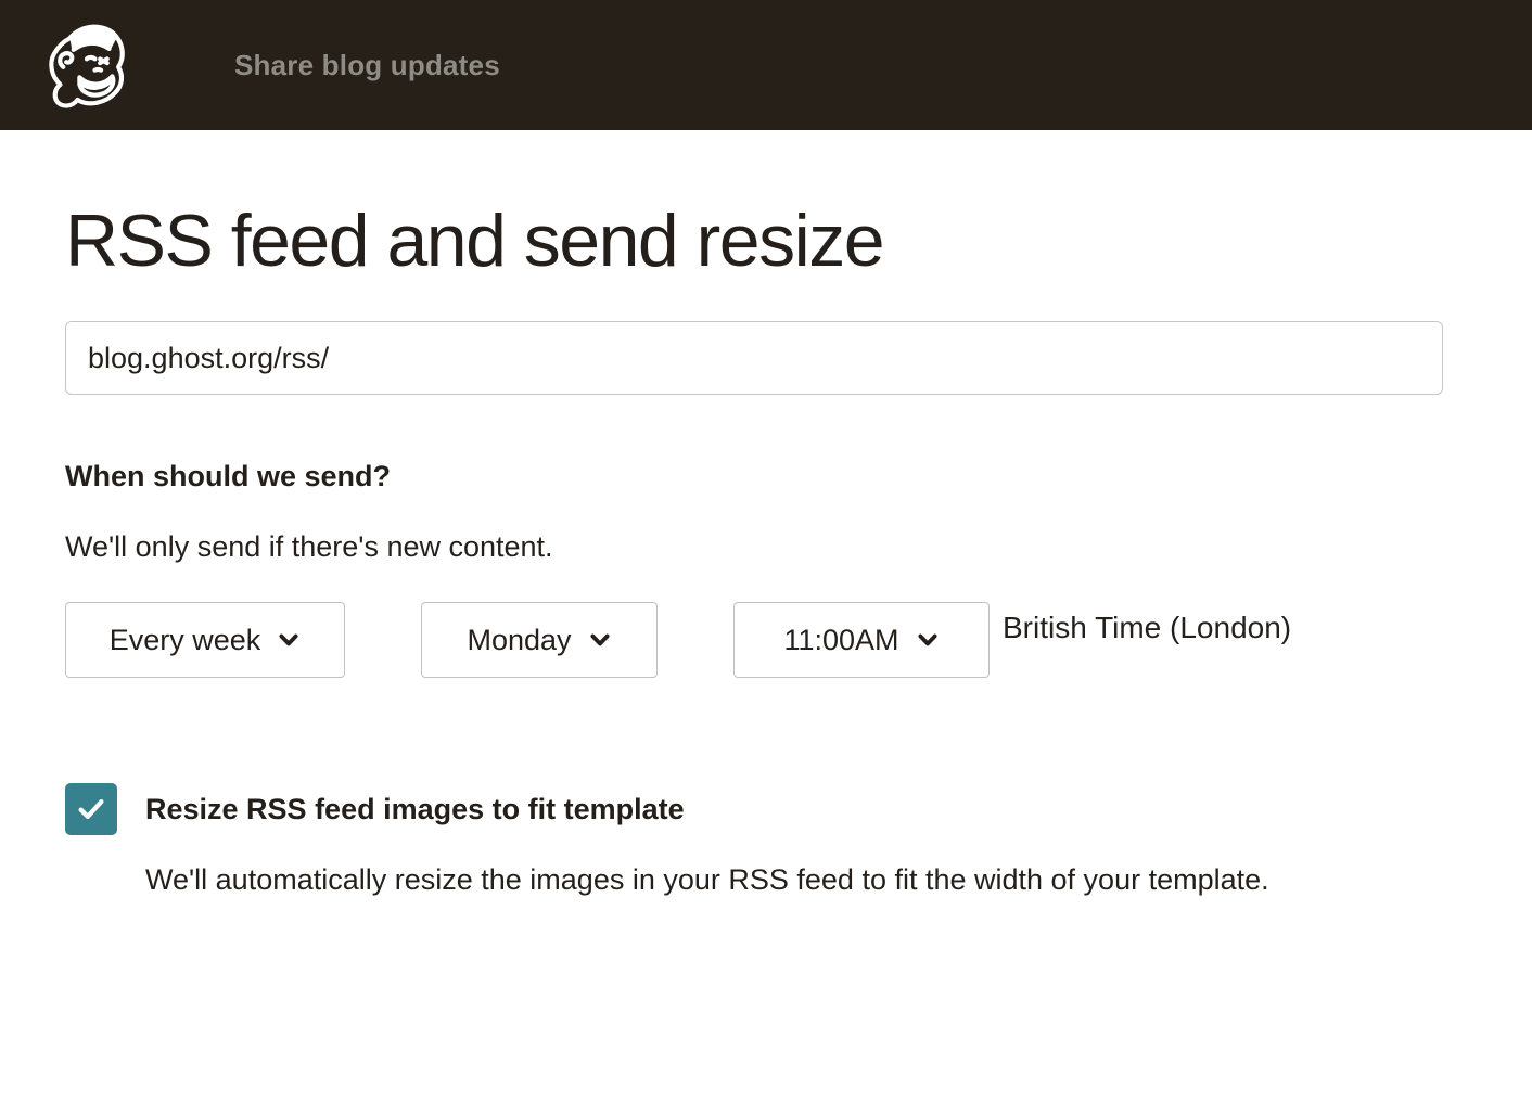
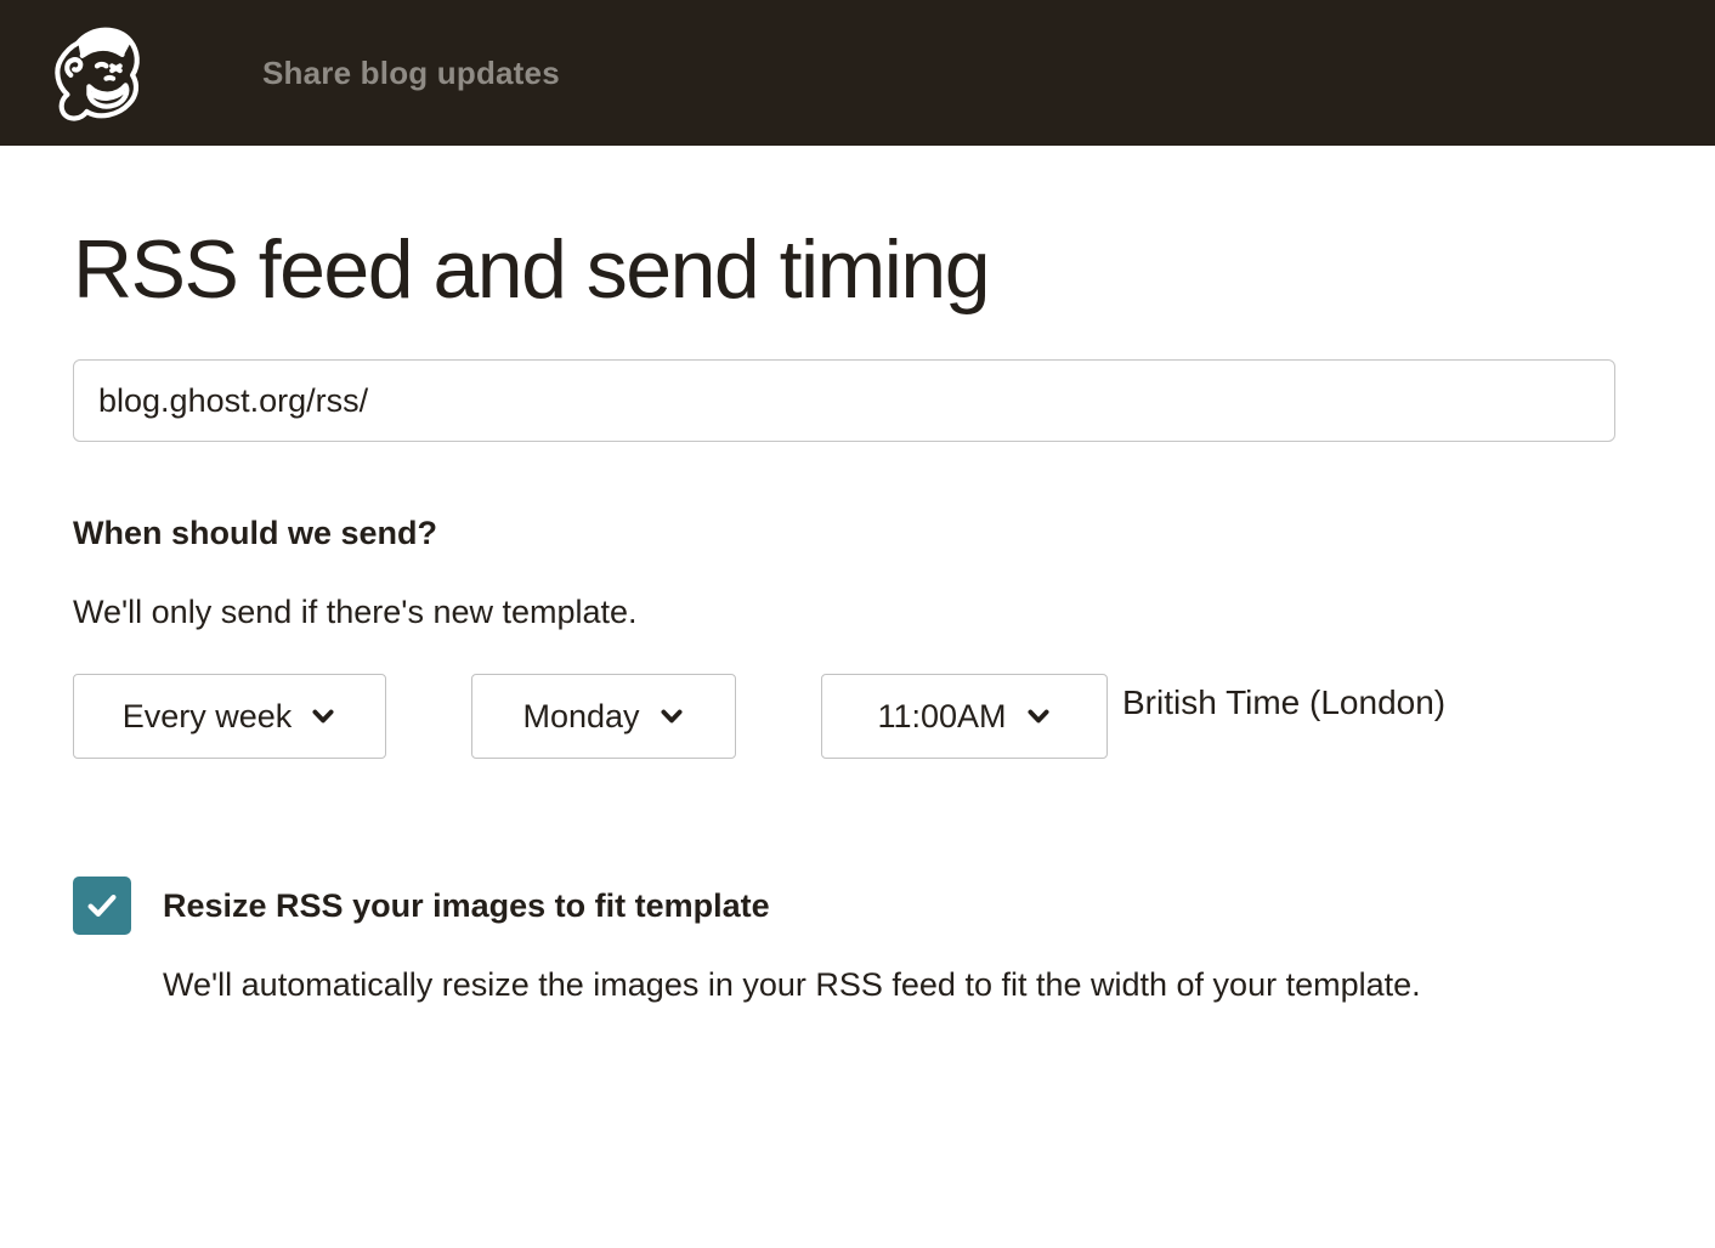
  Share blog updates
- RSS feed and send resize
+ RSS feed and send timing
  blog.ghost.org/rss/
  When should we send?
- We'll only send if there's new content.
+ We'll only send if there's new template.
  Every week
  Monday
  11:00AM
  British Time (London)
- Resize RSS feed images to fit template
+ Resize RSS your images to fit template
  We'll automatically resize the images in your RSS feed to fit the width of your template.
